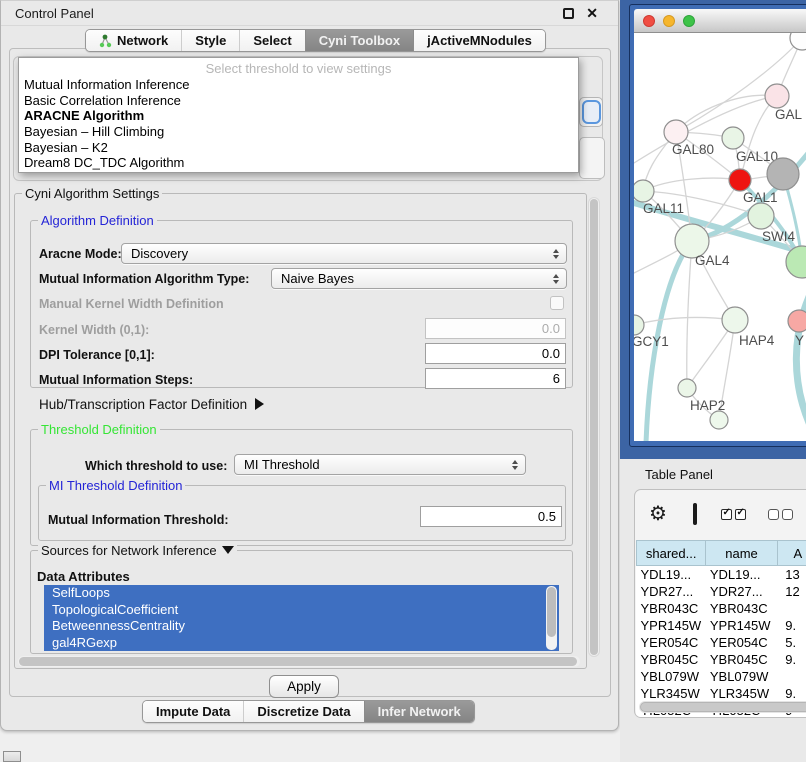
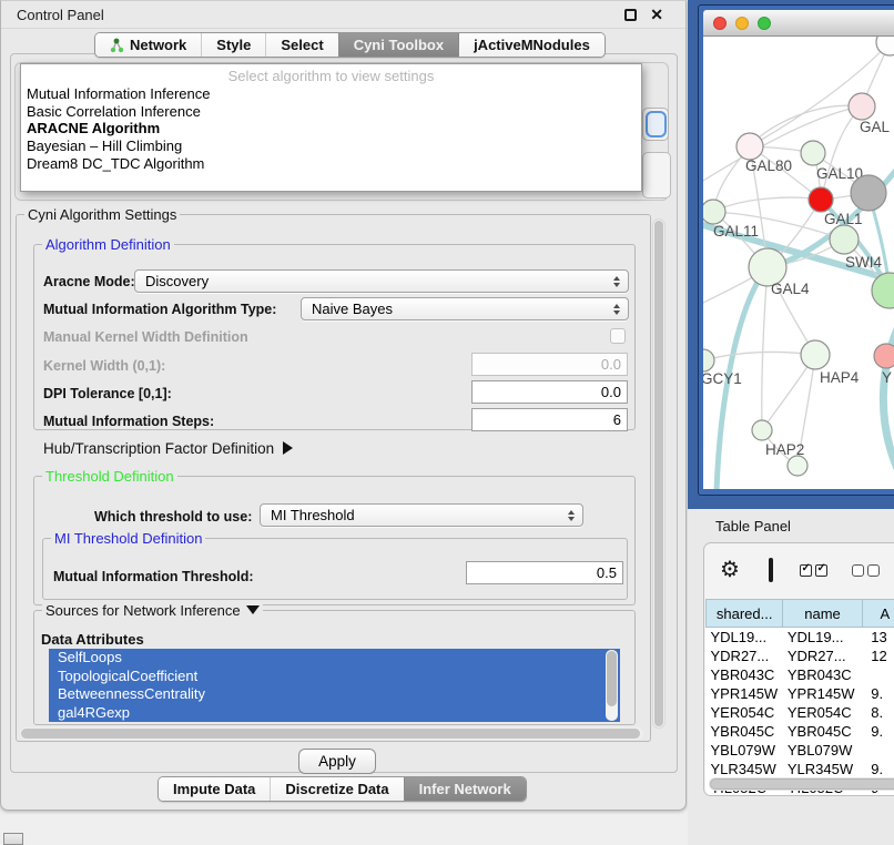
  Control Panel
  ✕
  Network
  Style
  Select
  Cyni Toolbox
  jActiveMNodules
- Select threshold to view settings
+ Select algorithm to view settings
  Mutual Information Inference
  Basic Correlation Inference
  ARACNE Algorithm
  Bayesian – Hill Climbing
- Bayesian – K2
  Dream8 DC_TDC Algorithm
  Cyni Algorithm Settings
  Algorithm Definition
  Aracne Mode:
  Discovery
  Mutual Information Algorithm Type:
  Naive Bayes
  Manual Kernel Width Definition
  Kernel Width (0,1):
  0.0
  DPI Tolerance [0,1]:
  0.0
  Mutual Information Steps:
  6
  Hub/Transcription Factor Definition
  Threshold Definition
  Which threshold to use:
  MI Threshold
  MI Threshold Definition
  Mutual Information Threshold:
  0.5
  Sources for Network Inference
  Data Attributes
  SelfLoops
  TopologicalCoefficient
  BetweennessCentrality
  gal4RGexp
  Apply
  Impute Data
  Discretize Data
  Infer Network
  GAL
  GAL80
  GAL10
  GAL1
  GAL11
  SWI4
  GAL4
  GCY1
  HAP4
  Y
  HAP2
  Table Panel
  ⚙
  shared...	name	A
  YDL19...	YDL19...	13
  YDR27...	YDR27...	12
  YBR043C	YBR043C
  YPR145W	YPR145W	9.
- YER054C	YER054C	5.
+ YER054C	YER054C	8.
  YBR045C	YBR045C	9.
  YBL079W	YBL079W
  YLR345W	YLR345W	9.
